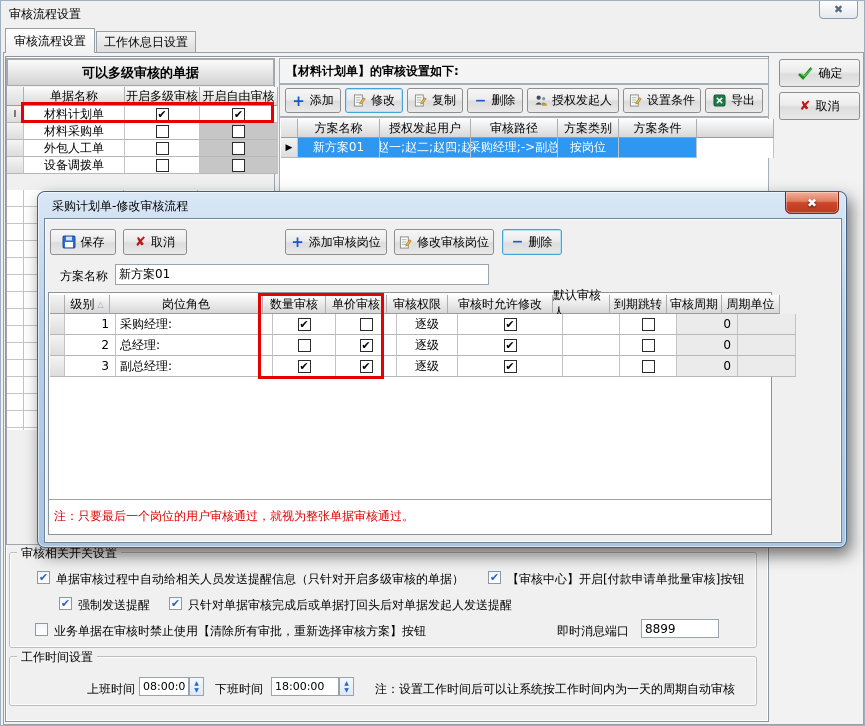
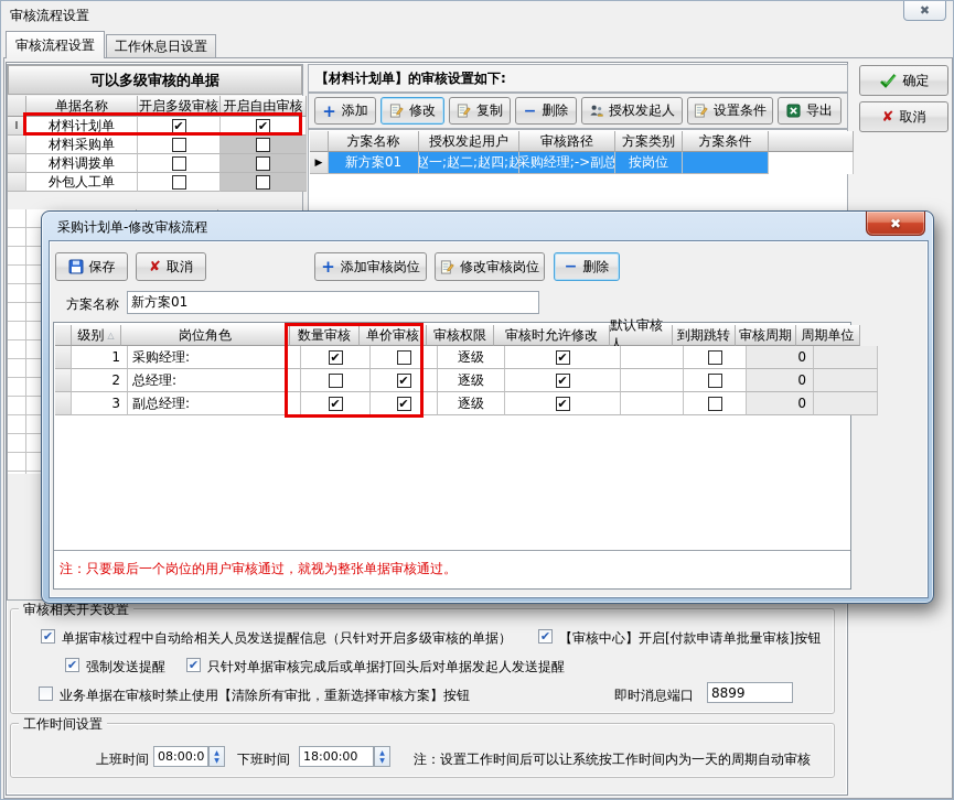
  审核流程设置
  ✖
  审核流程设置
  工作休息日设置
  可以多级审核的单据
  单据名称
  开启多级审核
  开启自由审核
  I
  材料计划单
  材料采购单
+ 材料调拨单
  外包人工单
- 设备调拨单
  【材料计划单】的审核设置如下:
  +
  添加
  修改
  复制
  −
  删除
  授权发起人
  设置条件
  导出
  方案名称
  授权发起用户
  审核路径
  方案类别
  方案条件
  ▶
  新方案01
  赵一;赵二;赵四;赵
  采购经理;->副总
  按岗位
  确定
  ✘
  取消
  审核相关开关设置
  单据审核过程中自动给相关人员发送提醒信息（只针对开启多级审核的单据）
  【审核中心】开启[付款申请单批量审核]按钮
  强制发送提醒
  只针对单据审核完成后或单据打回头后对单据发起人发送提醒
  业务单据在审核时禁止使用【清除所有审批，重新选择审核方案】按钮
  即时消息端口
  8899
  工作时间设置
  上班时间
  08:00:0
  下班时间
  18:00:00
  注：设置工作时间后可以让系统按工作时间内为一天的周期自动审核
  采购计划单-修改审核流程
  ✖
  保存
  ✘
  取消
  +
  添加审核岗位
  修改审核岗位
  −
  删除
  方案名称
  新方案01
  注：只要最后一个岗位的用户审核通过，就视为整张单据审核通过。
  级别
  △
  岗位角色
  数量审核
  单价审核
  审核权限
  审核时允许修改
  默认审核人
  到期跳转
  审核周期
  周期单位
  1
  采购经理:
  逐级
  0
  2
  总经理:
  逐级
  0
  3
  副总经理:
  逐级
  0
